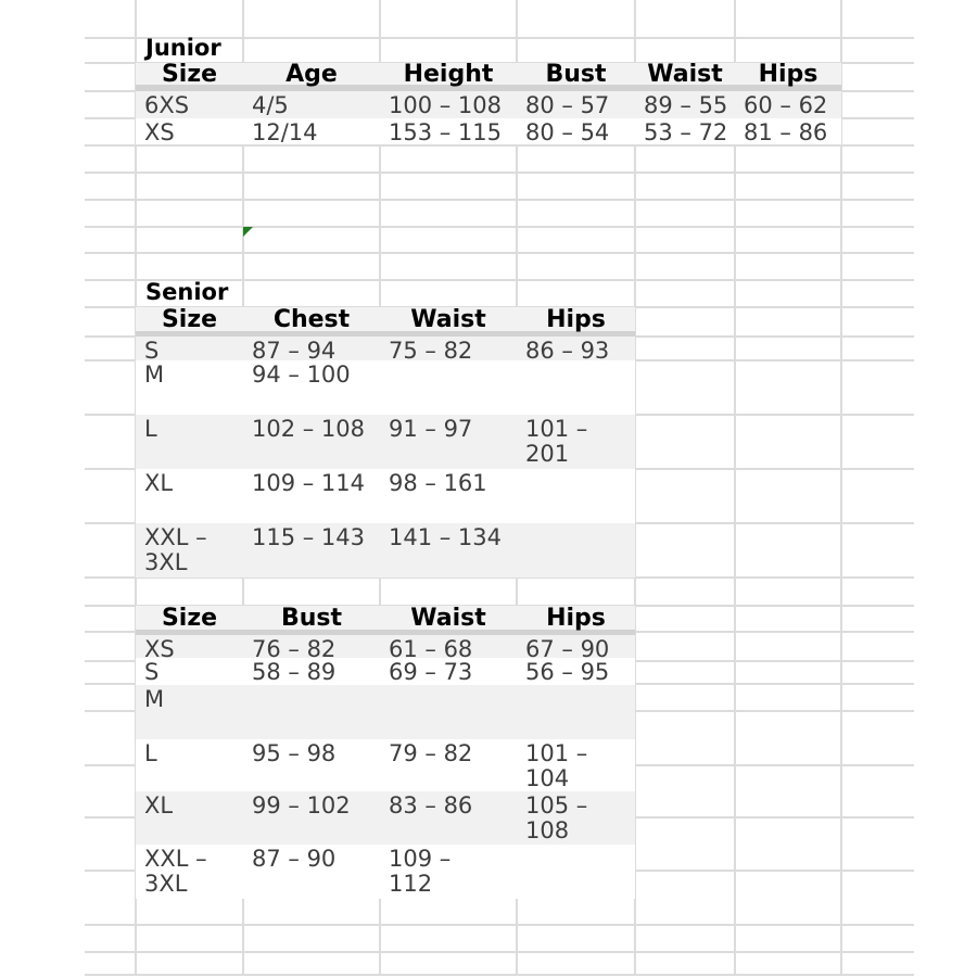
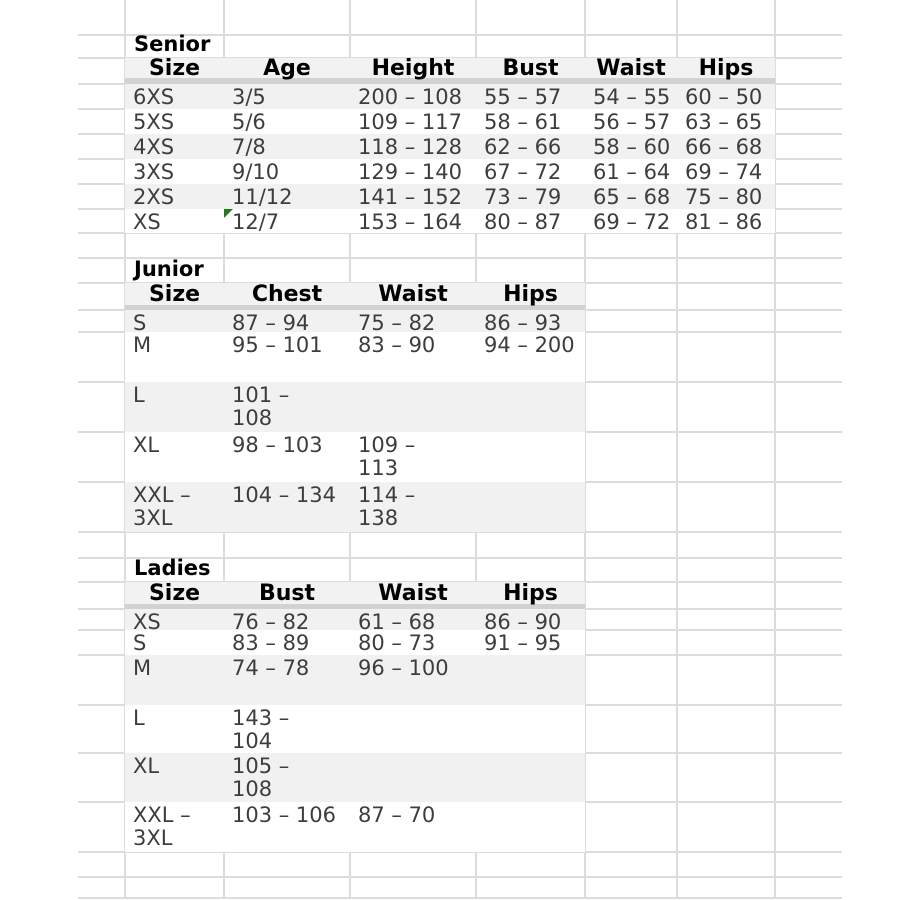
- Junior
+ Senior
  Size
  Age
  Height
  Bust
  Waist
  Hips
  6XS
- 4/5
+ 3/5
- 100 – 108
+ 200 – 108
- 80 – 57
+ 55 – 57
- 89 – 55
+ 54 – 55
- 60 – 62
+ 60 – 50
+ 5XS
+ 5/6
+ 109 – 117
+ 58 – 61
+ 56 – 57
+ 63 – 65
+ 4XS
+ 7/8
+ 118 – 128
+ 62 – 66
+ 58 – 60
+ 66 – 68
+ 3XS
+ 9/10
+ 129 – 140
+ 67 – 72
+ 61 – 64
+ 69 – 74
+ 2XS
+ 11/12
+ 141 – 152
+ 73 – 79
+ 65 – 68
+ 75 – 80
  XS
- 12/14
+ 12/7
- 153 – 115
+ 153 – 164
- 80 – 54
+ 80 – 87
- 53 – 72
+ 69 – 72
  81 – 86
- Senior
+ Junior
  Size
  Chest
  Waist
  Hips
  S
  87 – 94
  75 – 82
  86 – 93
  M
+ 95 – 101
+ 83 – 90
- 94 – 100
+ 94 – 200
  L
- 102 – 108
- 91 – 97
- 101 – 201
+ 101 – 108
  XL
- 109 – 114
- 98 – 161
+ 98 – 103
+ 109 – 113
  XXL –
  3XL
- 115 – 143
- 141 – 134
+ 104 – 134
+ 114 – 138
+ Ladies
  Size
  Bust
  Waist
  Hips
  XS
  76 – 82
  61 – 68
- 67 – 90
+ 86 – 90
  S
- 58 – 89
+ 83 – 89
- 69 – 73
+ 80 – 73
- 56 – 95
+ 91 – 95
  M
+ 74 – 78
+ 96 – 100
  L
- 95 – 98
- 79 – 82
- 101 – 104
+ 143 – 104
  XL
- 99 – 102
- 83 – 86
  105 –
  108
  XXL –
  3XL
+ 103 – 106
- 87 – 90
+ 87 – 70
- 109 – 112
